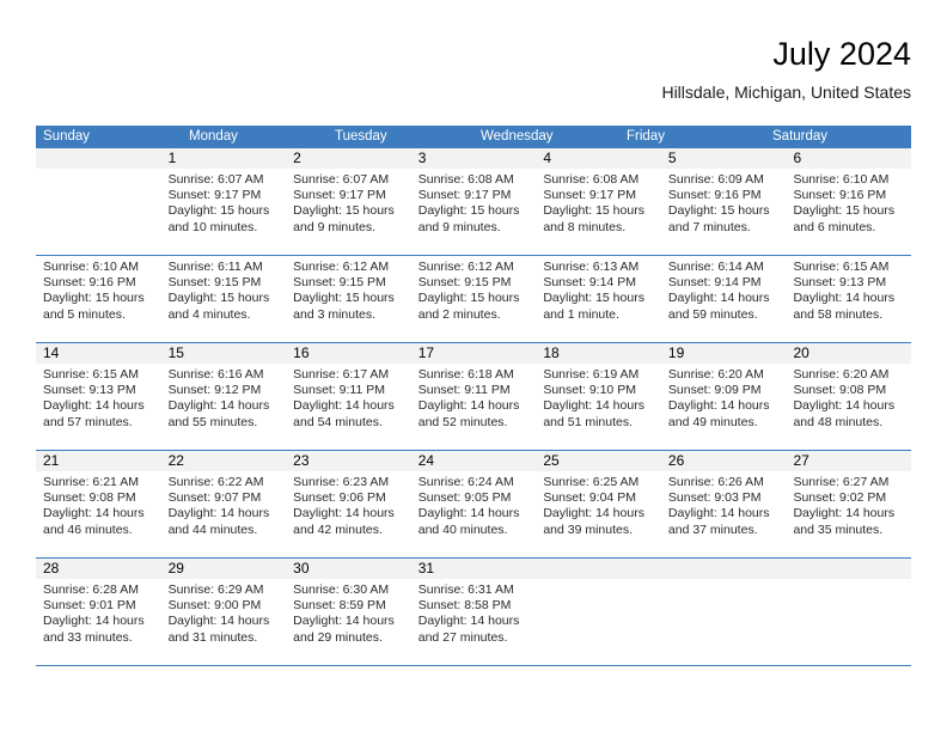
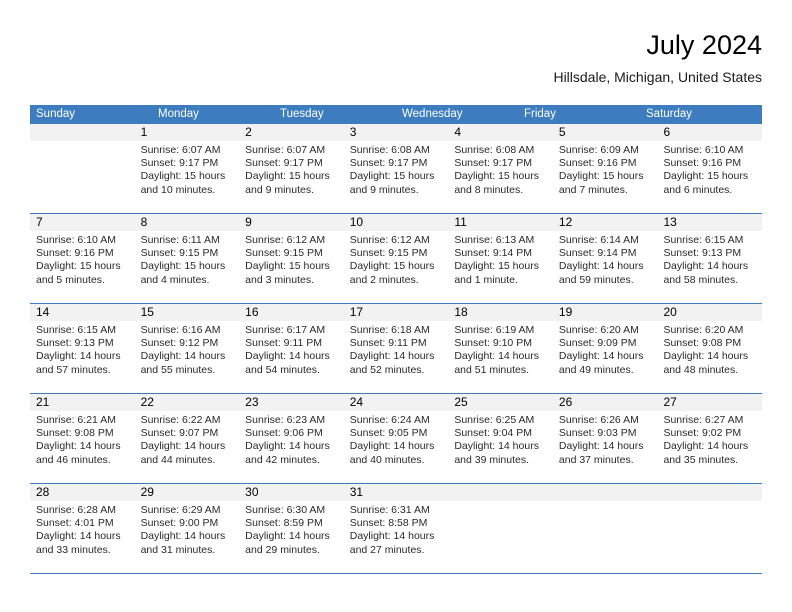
  July 2024
  Hillsdale, Michigan, United States
  Sunday
  Monday
  Tuesday
  Wednesday
  Friday
  Saturday
  1
  2
  3
  4
  5
  6
  Sunrise: 6:07 AM
  Sunset: 9:17 PM
  Daylight: 15 hours
  and 10 minutes.
  Sunrise: 6:07 AM
  Sunset: 9:17 PM
  Daylight: 15 hours
  and 9 minutes.
  Sunrise: 6:08 AM
  Sunset: 9:17 PM
  Daylight: 15 hours
  and 9 minutes.
  Sunrise: 6:08 AM
  Sunset: 9:17 PM
  Daylight: 15 hours
  and 8 minutes.
  Sunrise: 6:09 AM
  Sunset: 9:16 PM
  Daylight: 15 hours
  and 7 minutes.
  Sunrise: 6:10 AM
  Sunset: 9:16 PM
  Daylight: 15 hours
  and 6 minutes.
+ 7
+ 8
+ 9
+ 10
+ 11
+ 12
+ 13
  Sunrise: 6:10 AM
  Sunset: 9:16 PM
  Daylight: 15 hours
  and 5 minutes.
  Sunrise: 6:11 AM
  Sunset: 9:15 PM
  Daylight: 15 hours
  and 4 minutes.
  Sunrise: 6:12 AM
  Sunset: 9:15 PM
  Daylight: 15 hours
  and 3 minutes.
  Sunrise: 6:12 AM
  Sunset: 9:15 PM
  Daylight: 15 hours
  and 2 minutes.
  Sunrise: 6:13 AM
  Sunset: 9:14 PM
  Daylight: 15 hours
  and 1 minute.
  Sunrise: 6:14 AM
  Sunset: 9:14 PM
  Daylight: 14 hours
  and 59 minutes.
  Sunrise: 6:15 AM
  Sunset: 9:13 PM
  Daylight: 14 hours
  and 58 minutes.
  14
  15
  16
  17
  18
  19
  20
  Sunrise: 6:15 AM
  Sunset: 9:13 PM
  Daylight: 14 hours
  and 57 minutes.
  Sunrise: 6:16 AM
  Sunset: 9:12 PM
  Daylight: 14 hours
  and 55 minutes.
  Sunrise: 6:17 AM
  Sunset: 9:11 PM
  Daylight: 14 hours
  and 54 minutes.
  Sunrise: 6:18 AM
  Sunset: 9:11 PM
  Daylight: 14 hours
  and 52 minutes.
  Sunrise: 6:19 AM
  Sunset: 9:10 PM
  Daylight: 14 hours
  and 51 minutes.
  Sunrise: 6:20 AM
  Sunset: 9:09 PM
  Daylight: 14 hours
  and 49 minutes.
  Sunrise: 6:20 AM
  Sunset: 9:08 PM
  Daylight: 14 hours
  and 48 minutes.
  21
  22
  23
  24
  25
  26
  27
  Sunrise: 6:21 AM
  Sunset: 9:08 PM
  Daylight: 14 hours
  and 46 minutes.
  Sunrise: 6:22 AM
  Sunset: 9:07 PM
  Daylight: 14 hours
  and 44 minutes.
  Sunrise: 6:23 AM
  Sunset: 9:06 PM
  Daylight: 14 hours
  and 42 minutes.
  Sunrise: 6:24 AM
  Sunset: 9:05 PM
  Daylight: 14 hours
  and 40 minutes.
  Sunrise: 6:25 AM
  Sunset: 9:04 PM
  Daylight: 14 hours
  and 39 minutes.
  Sunrise: 6:26 AM
  Sunset: 9:03 PM
  Daylight: 14 hours
  and 37 minutes.
  Sunrise: 6:27 AM
  Sunset: 9:02 PM
  Daylight: 14 hours
  and 35 minutes.
  28
  29
  30
  31
  Sunrise: 6:28 AM
- Sunset: 9:01 PM
+ Sunset: 4:01 PM
  Daylight: 14 hours
  and 33 minutes.
  Sunrise: 6:29 AM
  Sunset: 9:00 PM
  Daylight: 14 hours
  and 31 minutes.
  Sunrise: 6:30 AM
  Sunset: 8:59 PM
  Daylight: 14 hours
  and 29 minutes.
  Sunrise: 6:31 AM
  Sunset: 8:58 PM
  Daylight: 14 hours
  and 27 minutes.
